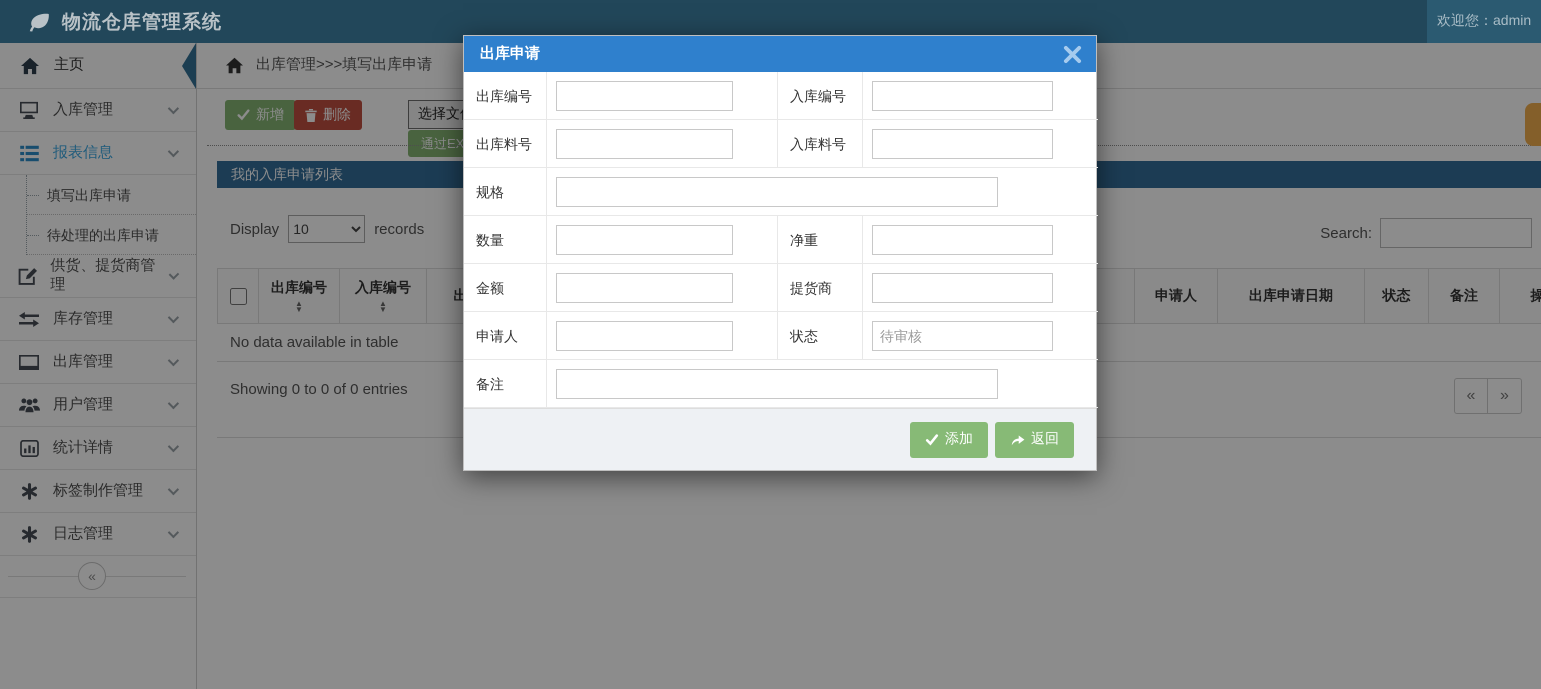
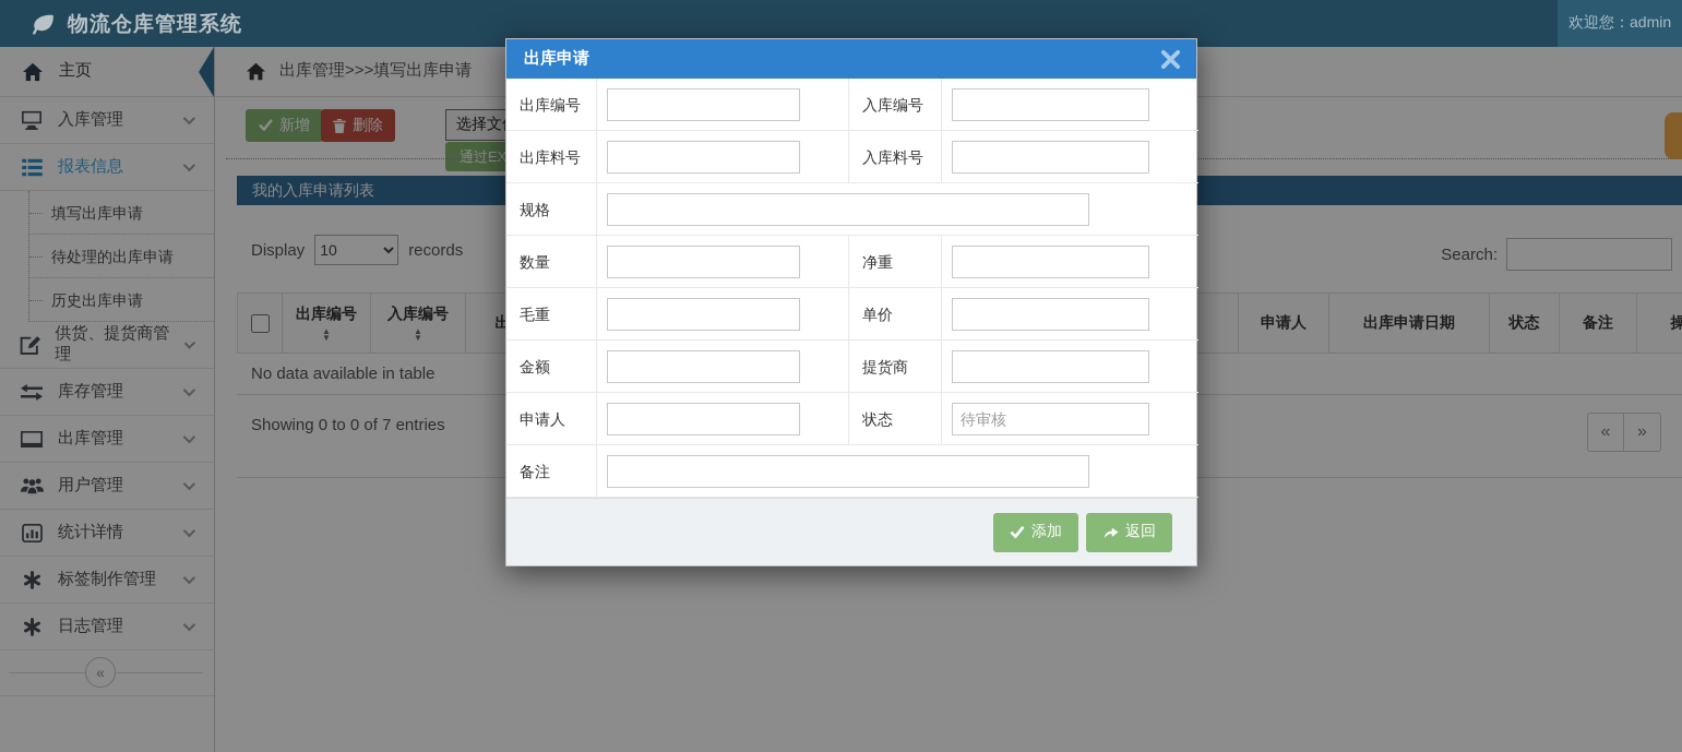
  物流仓库管理系统
  欢迎您：admin
  主页
  入库管理
  报表信息
  填写出库申请
  待处理的出库申请
+ 历史出库申请
  供货、提货商管理
  库存管理
  出库管理
  用户管理
  统计详情
  标签制作管理
  日志管理
  «
  出库管理>>>填写出库申请
  新增
  删除
  选择文
  我的入库申请列表
  Display
  10
  records
  Search:
  出库编号
  ▲
  ▼
  入库编号
  ▲
  ▼
  申请人
  出库申请日期
  状态
  备注
  No data available in table
- Showing 0 to 0 of 0 entries
+ Showing 0 to 0 of 7 entries
  «
  »
  出库申请
  出库编号
  入库编号
  出库料号
  入库料号
  规格
  数量
  净重
+ 毛重
+ 单价
  金额
  提货商
  申请人
  状态
  待审核
  备注
  添加
  返回
